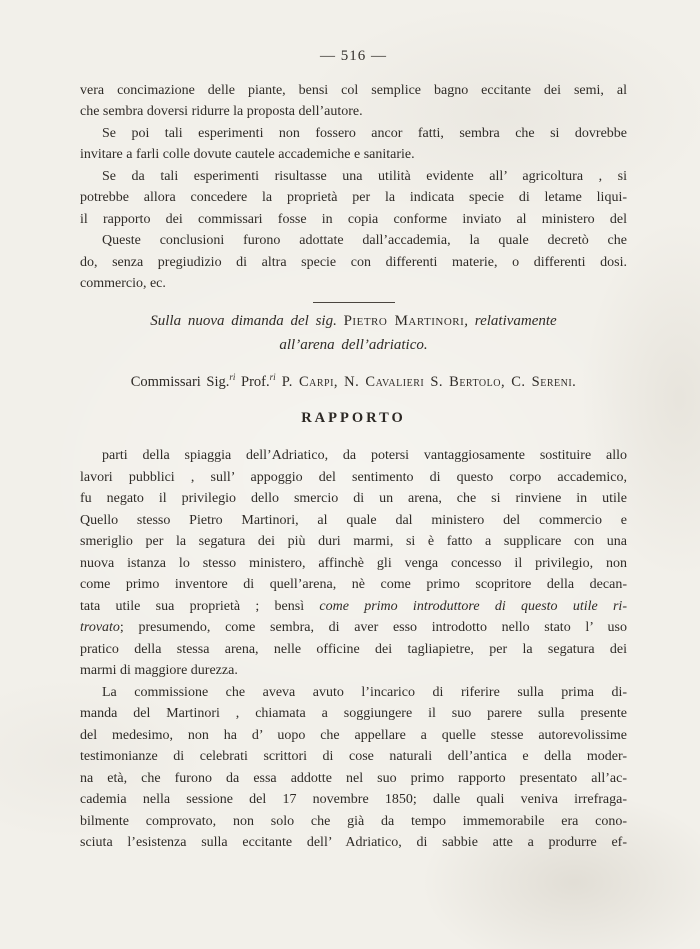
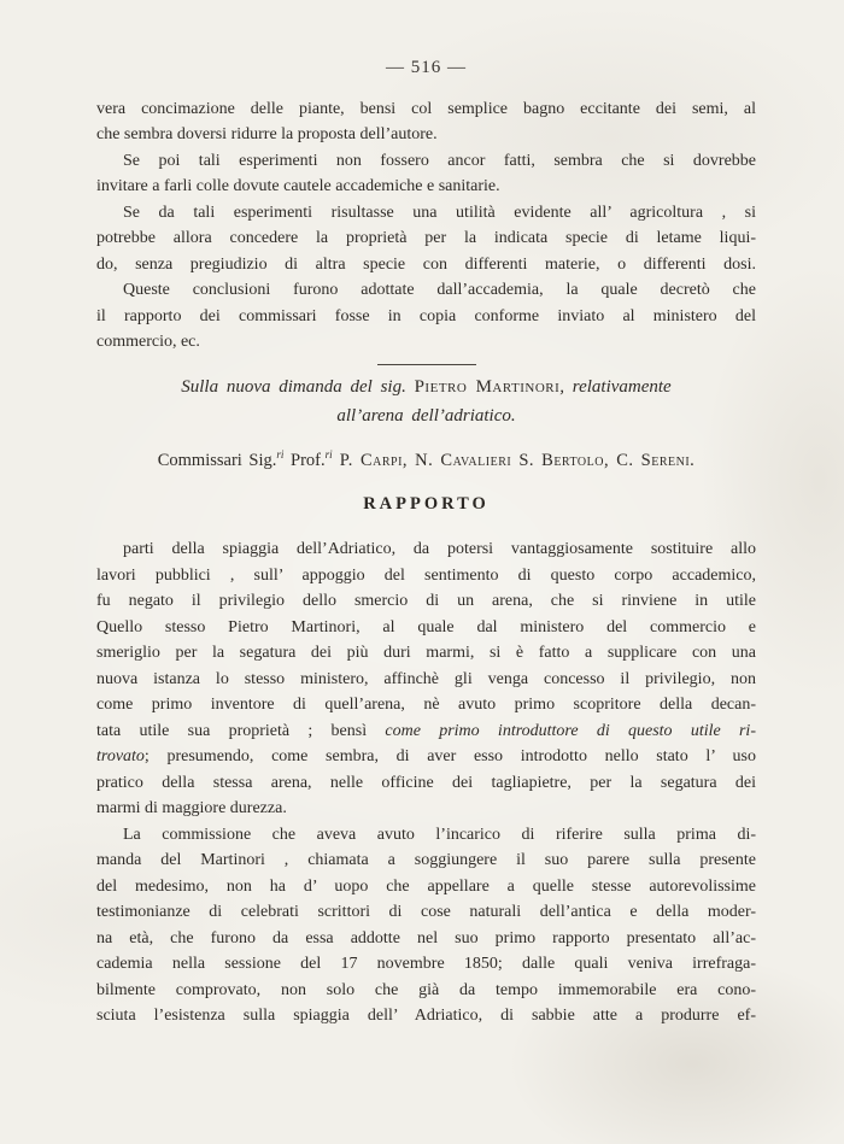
  — 516 —
  vera concimazione delle piante, bensi col semplice bagno eccitante dei semi, al
  che sembra doversi ridurre la proposta dell’autore.
  Se poi tali esperimenti non fossero ancor fatti, sembra che si dovrebbe
  invitare a farli colle dovute cautele accademiche e sanitarie.
  Se da tali esperimenti risultasse una utilità evidente all’ agricoltura , si
  potrebbe allora concedere la proprietà per la indicata specie di letame liqui-
- il rapporto dei commissari fosse in copia conforme inviato al ministero del
+ do, senza pregiudizio di altra specie con differenti materie, o differenti dosi.
  Queste conclusioni furono adottate dall’accademia, la quale decretò che
- do, senza pregiudizio di altra specie con differenti materie, o differenti dosi.
+ il rapporto dei commissari fosse in copia conforme inviato al ministero del
  commercio, ec.
  Sulla nuova dimanda del sig. Pietro Martinori, relativamente
  all’arena dell’adriatico.
  Commissari Sig.ri Prof.ri P. Carpi, N. Cavalieri S. Bertolo, C. Sereni.
  RAPPORTO
  parti della spiaggia dell’Adriatico, da potersi vantaggiosamente sostituire allo
  lavori pubblici , sull’ appoggio del sentimento di questo corpo accademico,
  fu negato il privilegio dello smercio di un arena, che si rinviene in utile
  Quello stesso Pietro Martinori, al quale dal ministero del commercio e
  smeriglio per la segatura dei più duri marmi, si è fatto a supplicare con una
  nuova istanza lo stesso ministero, affinchè gli venga concesso il privilegio, non
- come primo inventore di quell’arena, nè come primo scopritore della decan-
+ come primo inventore di quell’arena, nè avuto primo scopritore della decan-
  tata utile sua proprietà ; bensì come primo introduttore di questo utile ri-
  trovato; presumendo, come sembra, di aver esso introdotto nello stato l’ uso
  pratico della stessa arena, nelle officine dei tagliapietre, per la segatura dei
  marmi di maggiore durezza.
  La commissione che aveva avuto l’incarico di riferire sulla prima di-
  manda del Martinori , chiamata a soggiungere il suo parere sulla presente
  del medesimo, non ha d’ uopo che appellare a quelle stesse autorevolissime
  testimonianze di celebrati scrittori di cose naturali dell’antica e della moder-
  na età, che furono da essa addotte nel suo primo rapporto presentato all’ac-
  cademia nella sessione del 17 novembre 1850; dalle quali veniva irrefraga-
  bilmente comprovato, non solo che già da tempo immemorabile era cono-
- sciuta l’esistenza sulla eccitante dell’ Adriatico, di sabbie atte a produrre ef-
+ sciuta l’esistenza sulla spiaggia dell’ Adriatico, di sabbie atte a produrre ef-
